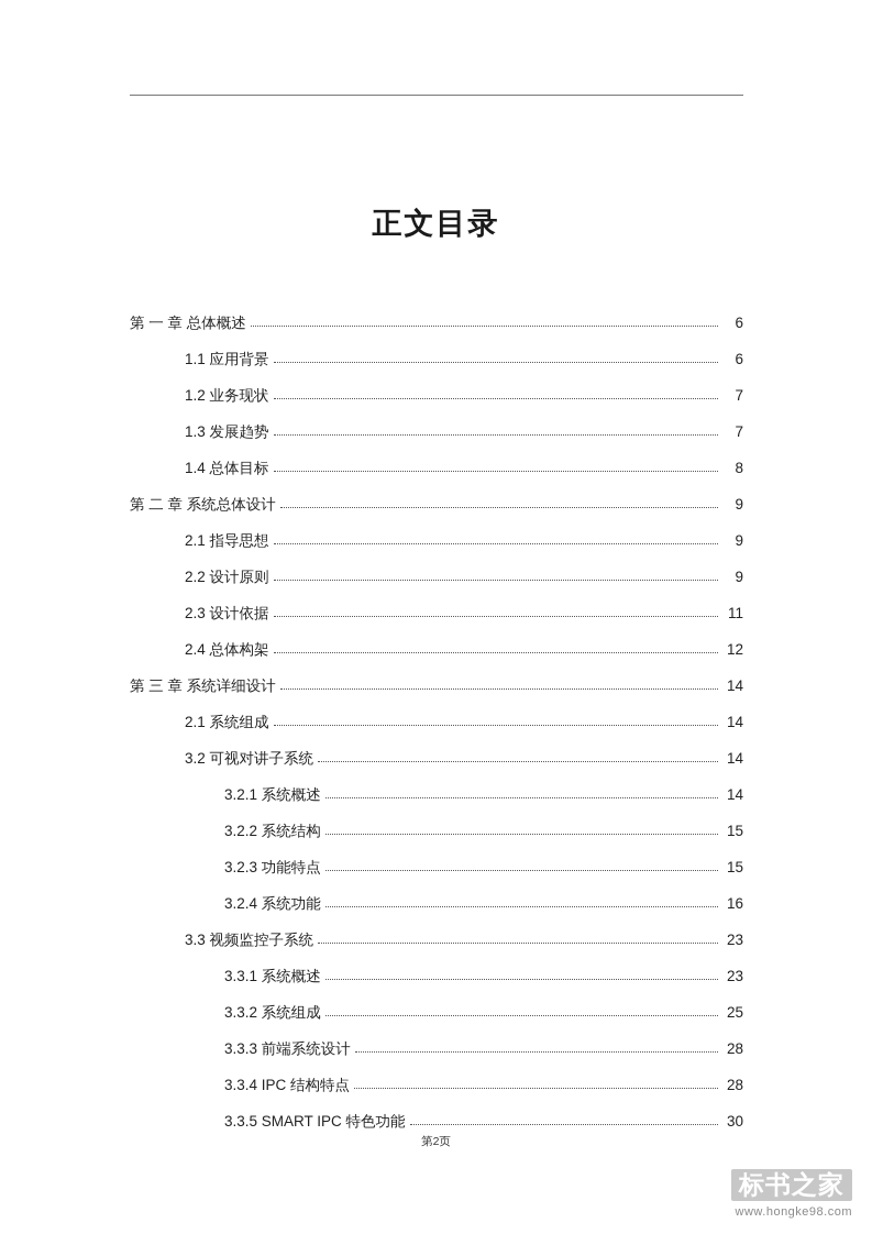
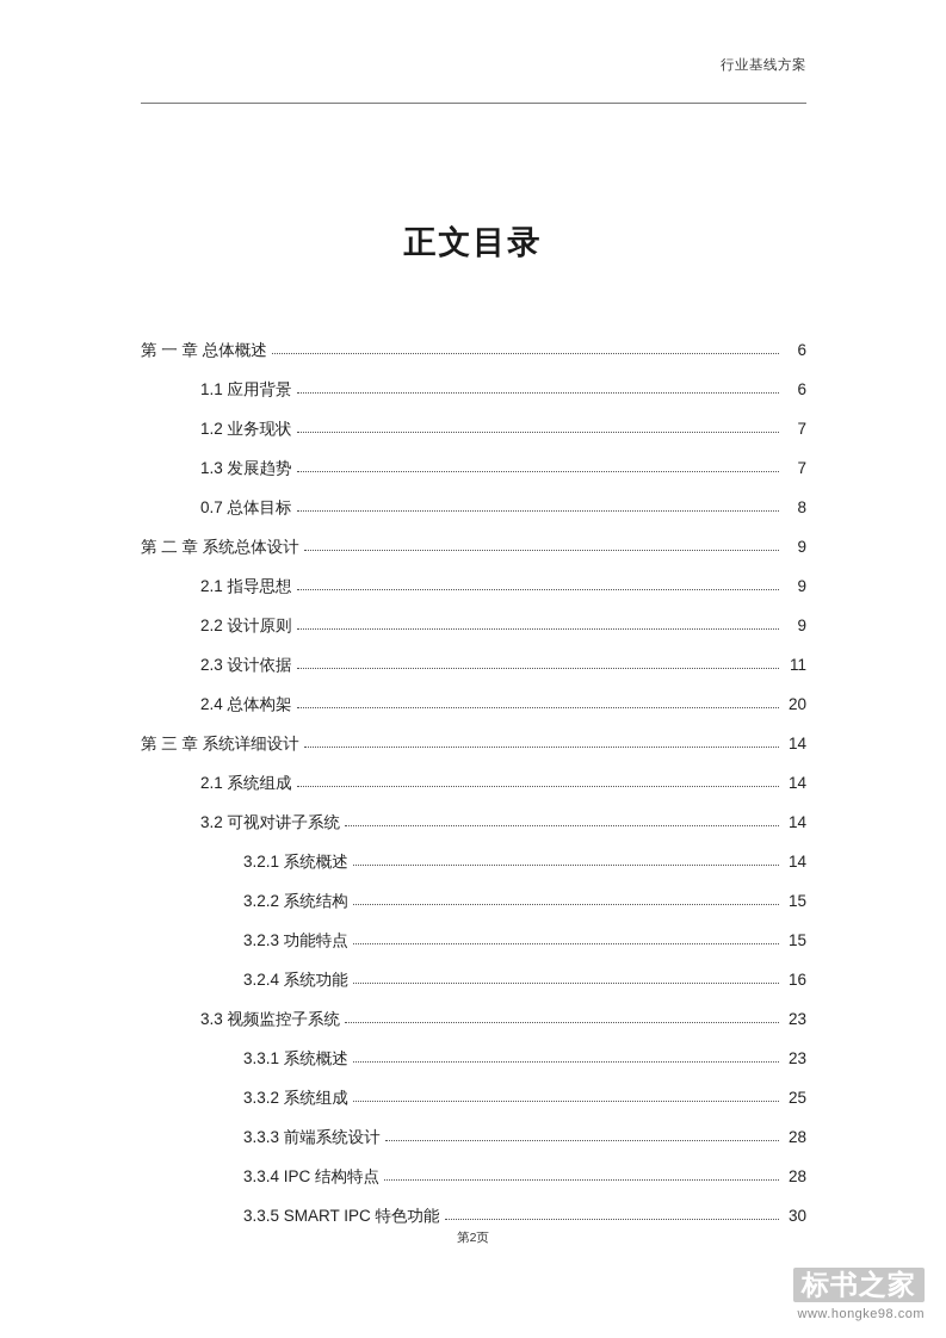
+ 行业基线方案
  正文目录
  第 一 章 总体概述
  6
  1.1 应用背景
  6
  1.2 业务现状
  7
  1.3 发展趋势
  7
- 1.4 总体目标
+ 0.7 总体目标
  8
  第 二 章 系统总体设计
  9
  2.1 指导思想
  9
  2.2 设计原则
  9
  2.3 设计依据
  11
  2.4 总体构架
- 12
+ 20
  第 三 章 系统详细设计
  14
  2.1 系统组成
  14
  3.2 可视对讲子系统
  14
  3.2.1 系统概述
  14
  3.2.2 系统结构
  15
  3.2.3 功能特点
  15
  3.2.4 系统功能
  16
  3.3 视频监控子系统
  23
  3.3.1 系统概述
  23
  3.3.2 系统组成
  25
  3.3.3 前端系统设计
  28
  3.3.4 IPC 结构特点
  28
  3.3.5 SMART IPC 特色功能
  30
  第2页
  标书之家
  www.hongke98.com
